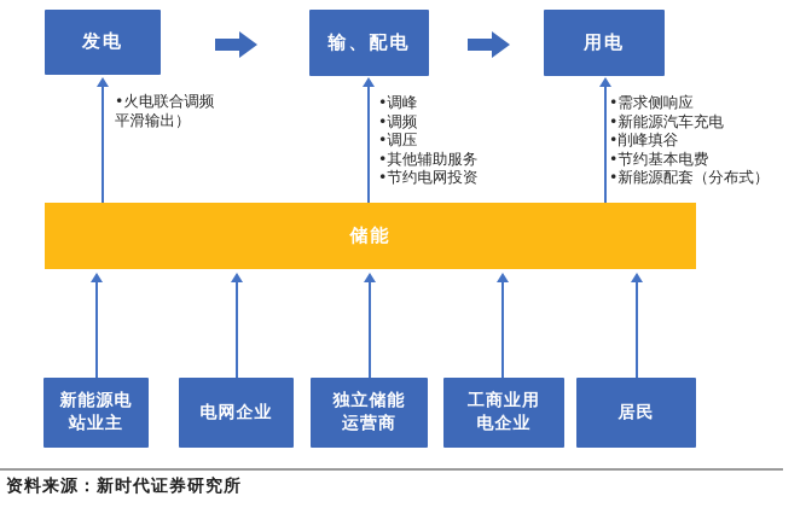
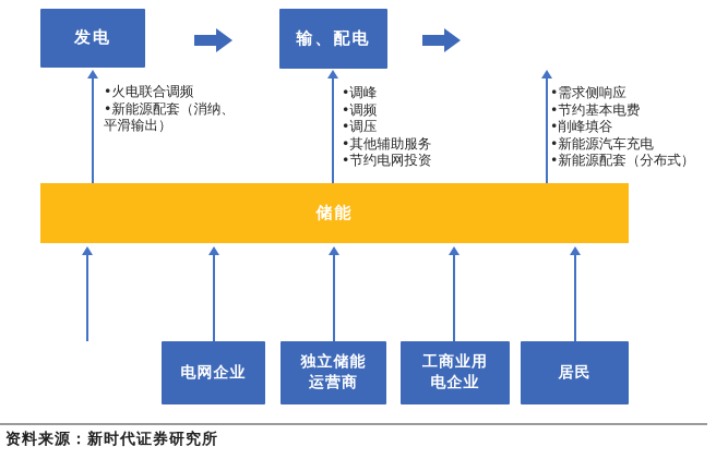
  发电
  输、配电
- 用电
  •火电联合调频
+ •新能源配套（消纳、
  平滑输出）
  •调峰
  •调频
  •调压
  •其他辅助服务
  •节约电网投资
  •需求侧响应
- •新能源汽车充电
+ •节约基本电费
  •削峰填谷
- •节约基本电费
+ •新能源汽车充电
  •新能源配套（分布式）
  储能
- 新能源电
- 站业主
  电网企业
  独立储能
  运营商
  工商业用
  电企业
  居民
  资料来源：新时代证券研究所
